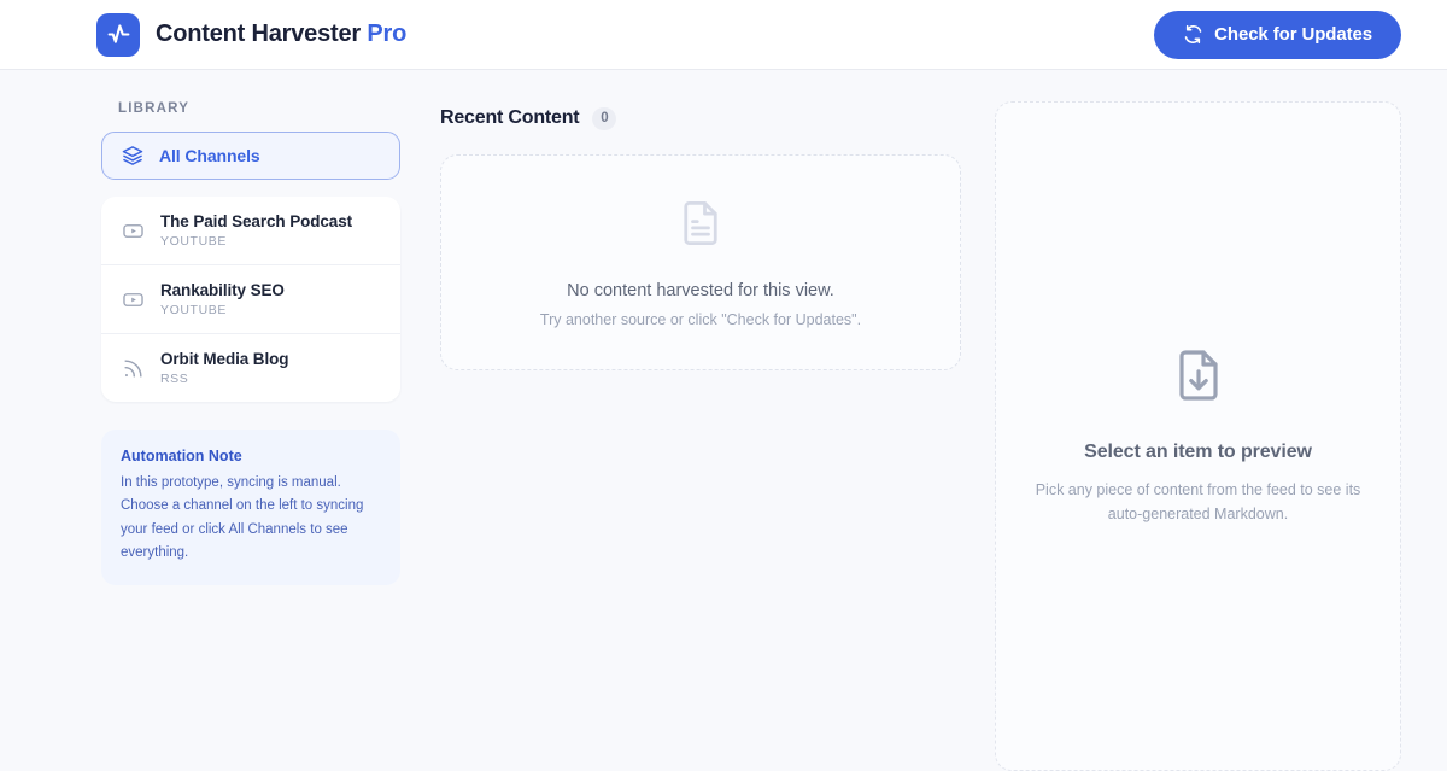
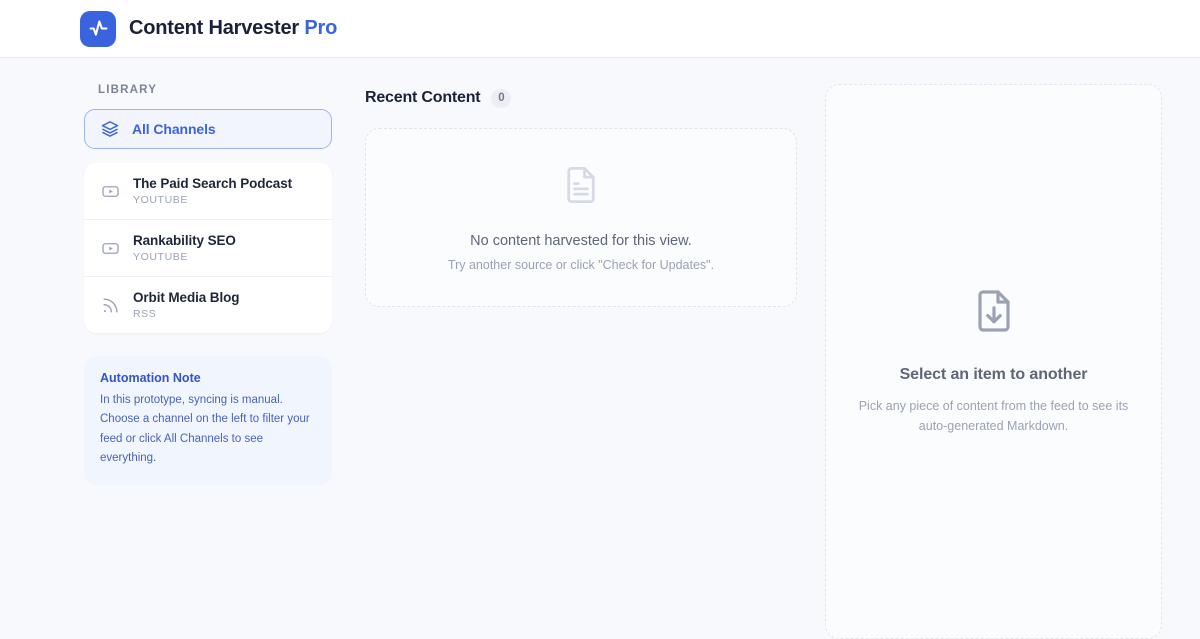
  Content Harvester Pro
- Check for Updates
  LIBRARY
  All Channels
  The Paid Search Podcast
  YOUTUBE
  Rankability SEO
  YOUTUBE
  Orbit Media Blog
  RSS
  Automation Note
- In this prototype, syncing is manual. Choose a channel on the left to syncing your feed or click All Channels to see everything.
+ In this prototype, syncing is manual. Choose a channel on the left to filter your feed or click All Channels to see everything.
  Recent Content
  0
  No content harvested for this view.
  Try another source or click "Check for Updates".
- Select an item to preview
+ Select an item to another
  Pick any piece of content from the feed to see its auto-generated Markdown.
